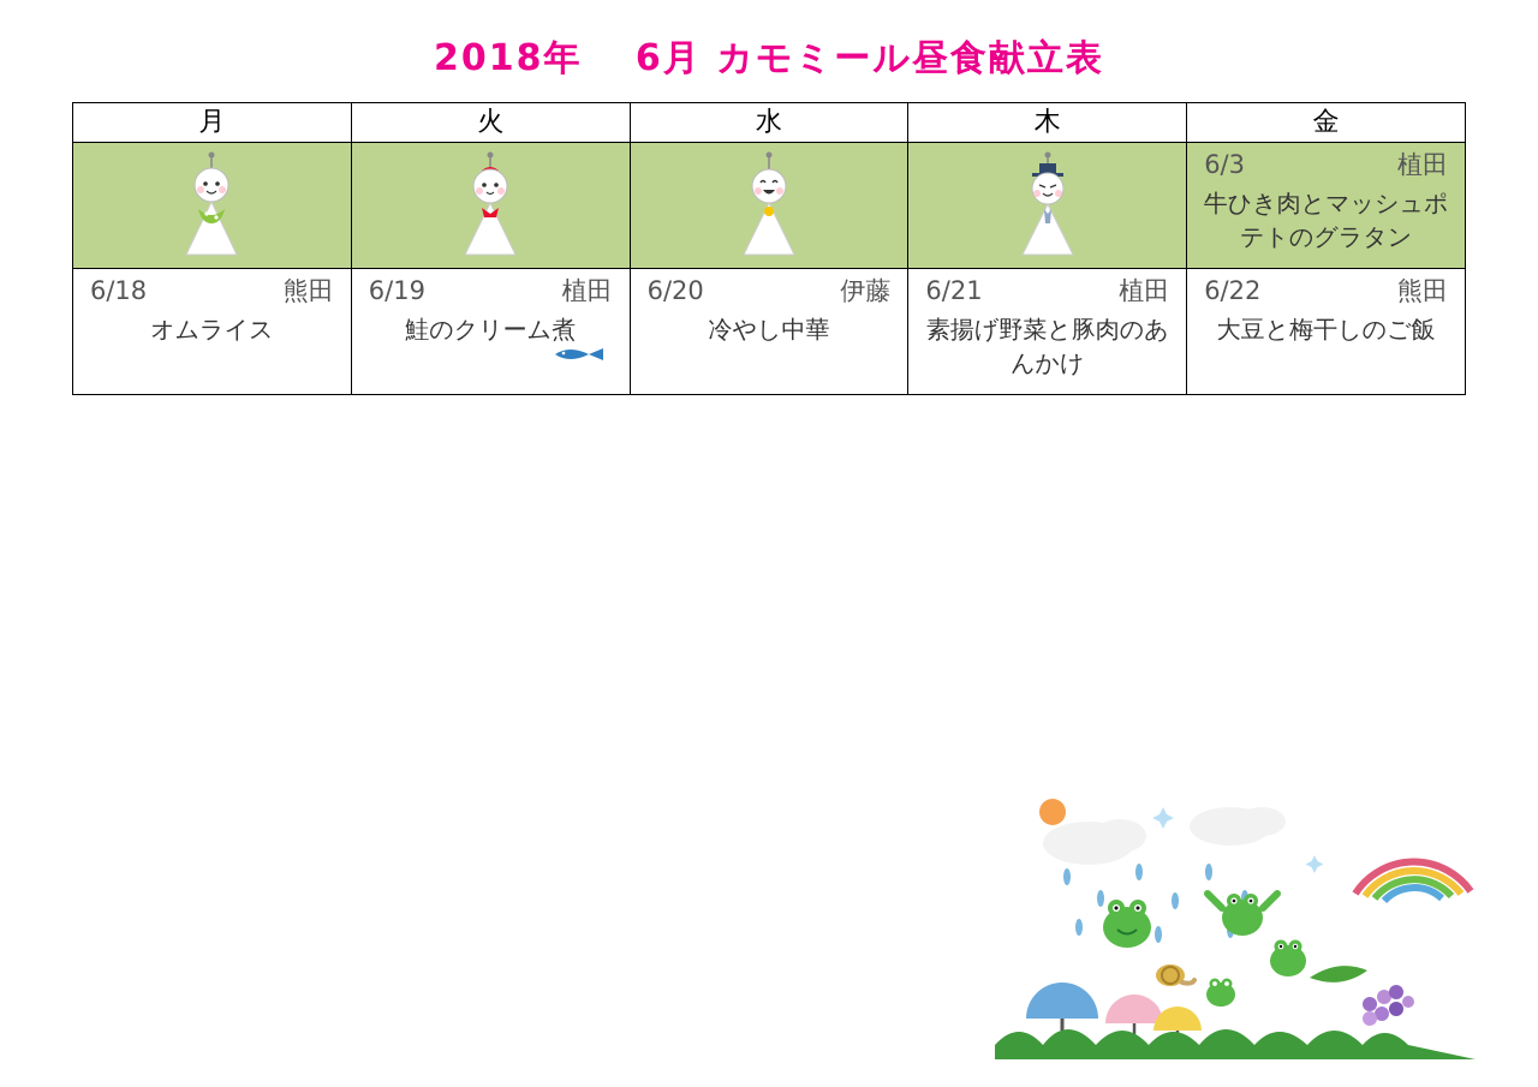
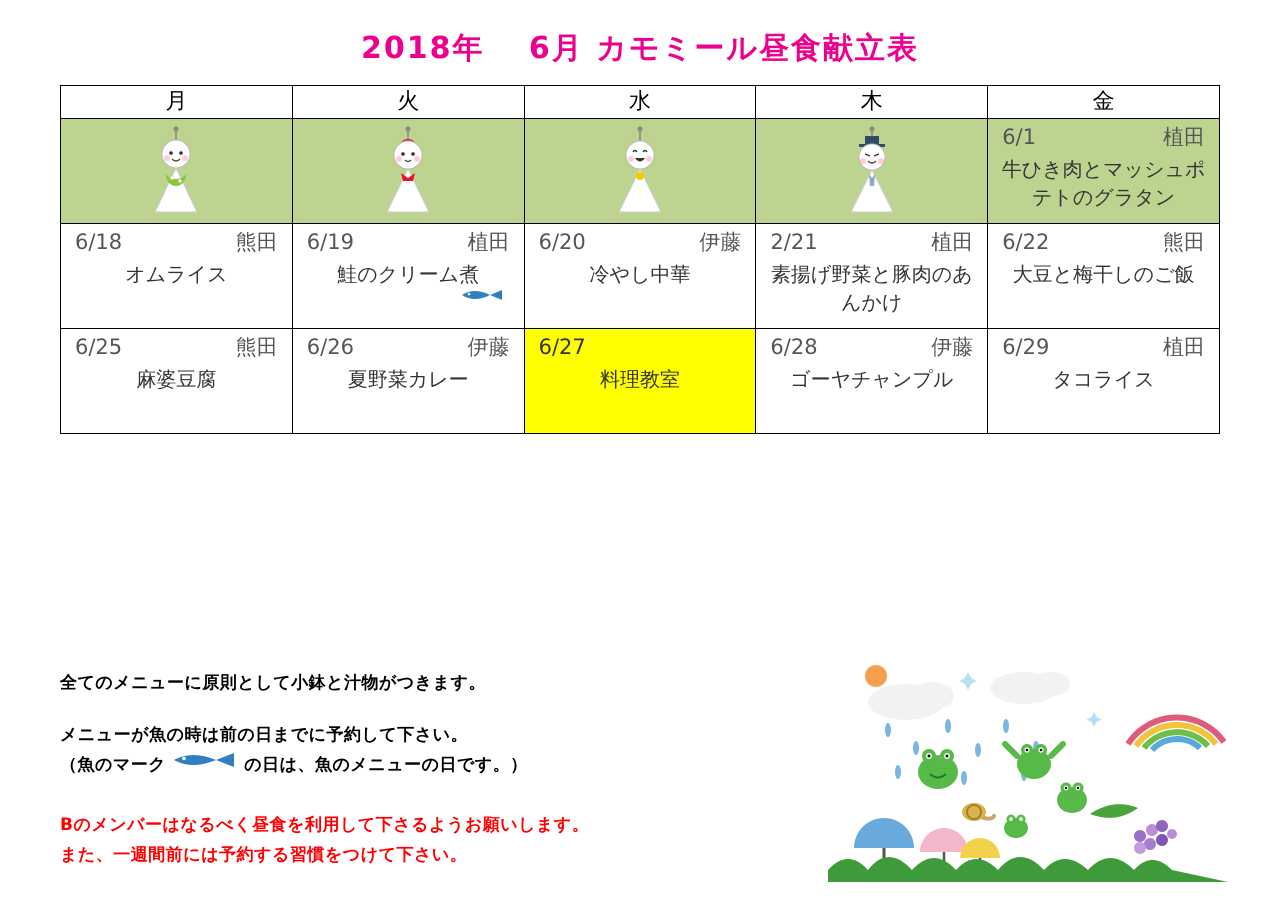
  2018年 6月 カモミール昼食献立表
  月	火	水	木	金
- 				6/3 植田 牛ひき肉とマッシュポテトのグラタン
+ 				6/1 植田 牛ひき肉とマッシュポテトのグラタン
- 6/18 熊田 オムライス	6/19 植田 鮭のクリーム煮	6/20 伊藤 冷やし中華	6/21 植田 素揚げ野菜と豚肉のあんかけ	6/22 熊田 大豆と梅干しのご飯
+ 6/18 熊田 オムライス	6/19 植田 鮭のクリーム煮	6/20 伊藤 冷やし中華	2/21 植田 素揚げ野菜と豚肉のあんかけ	6/22 熊田 大豆と梅干しのご飯
+ 6/25 熊田 麻婆豆腐	6/26 伊藤 夏野菜カレー	6/27 料理教室	6/28 伊藤 ゴーヤチャンプル	6/29 植田 タコライス
+ 全てのメニューに原則として小鉢と汁物がつきます。
+ メニューが魚の時は前の日までに予約して下さい。
+ （魚のマーク
+ の日は、魚のメニューの日です。）
+ Bのメンバーはなるべく昼食を利用して下さるようお願いします。
+ また、一週間前には予約する習慣をつけて下さい。
